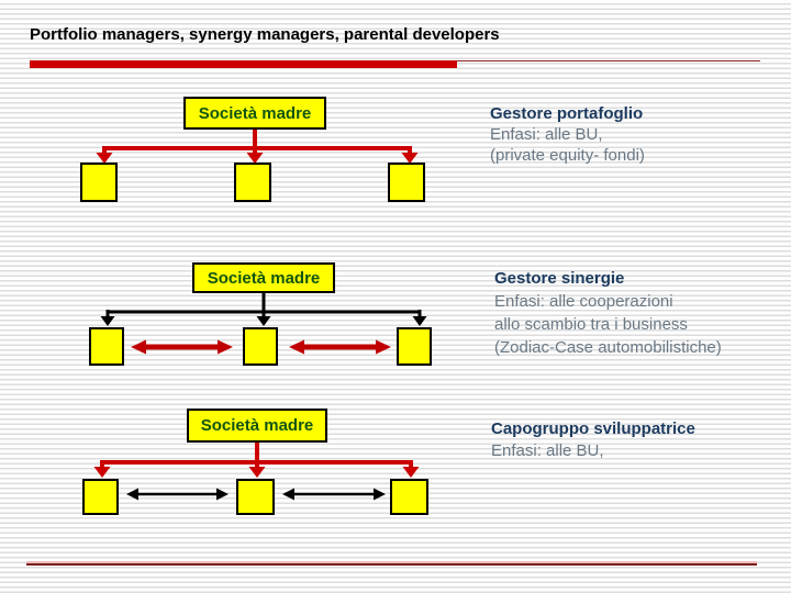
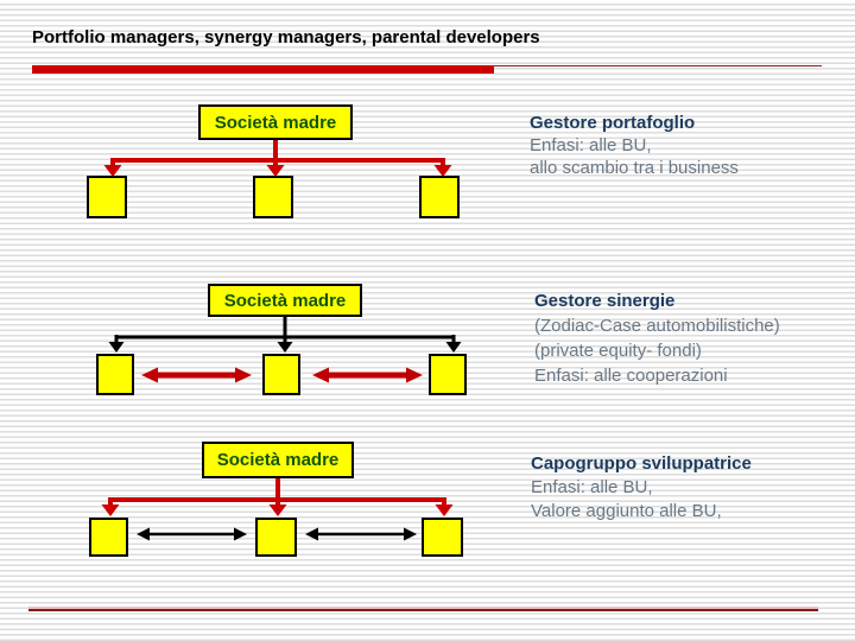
  Portfolio managers, synergy managers, parental developers
  Società madre
  Società madre
  Società madre
  Gestore portafoglio
  Enfasi: alle BU,
- (private equity- fondi)
+ allo scambio tra i business
  Gestore sinergie
- Enfasi: alle cooperazioni
+ (Zodiac-Case automobilistiche)
- allo scambio tra i business
+ (private equity- fondi)
- (Zodiac-Case automobilistiche)
+ Enfasi: alle cooperazioni
  Capogruppo sviluppatrice
  Enfasi: alle BU,
+ Valore aggiunto alle BU,
